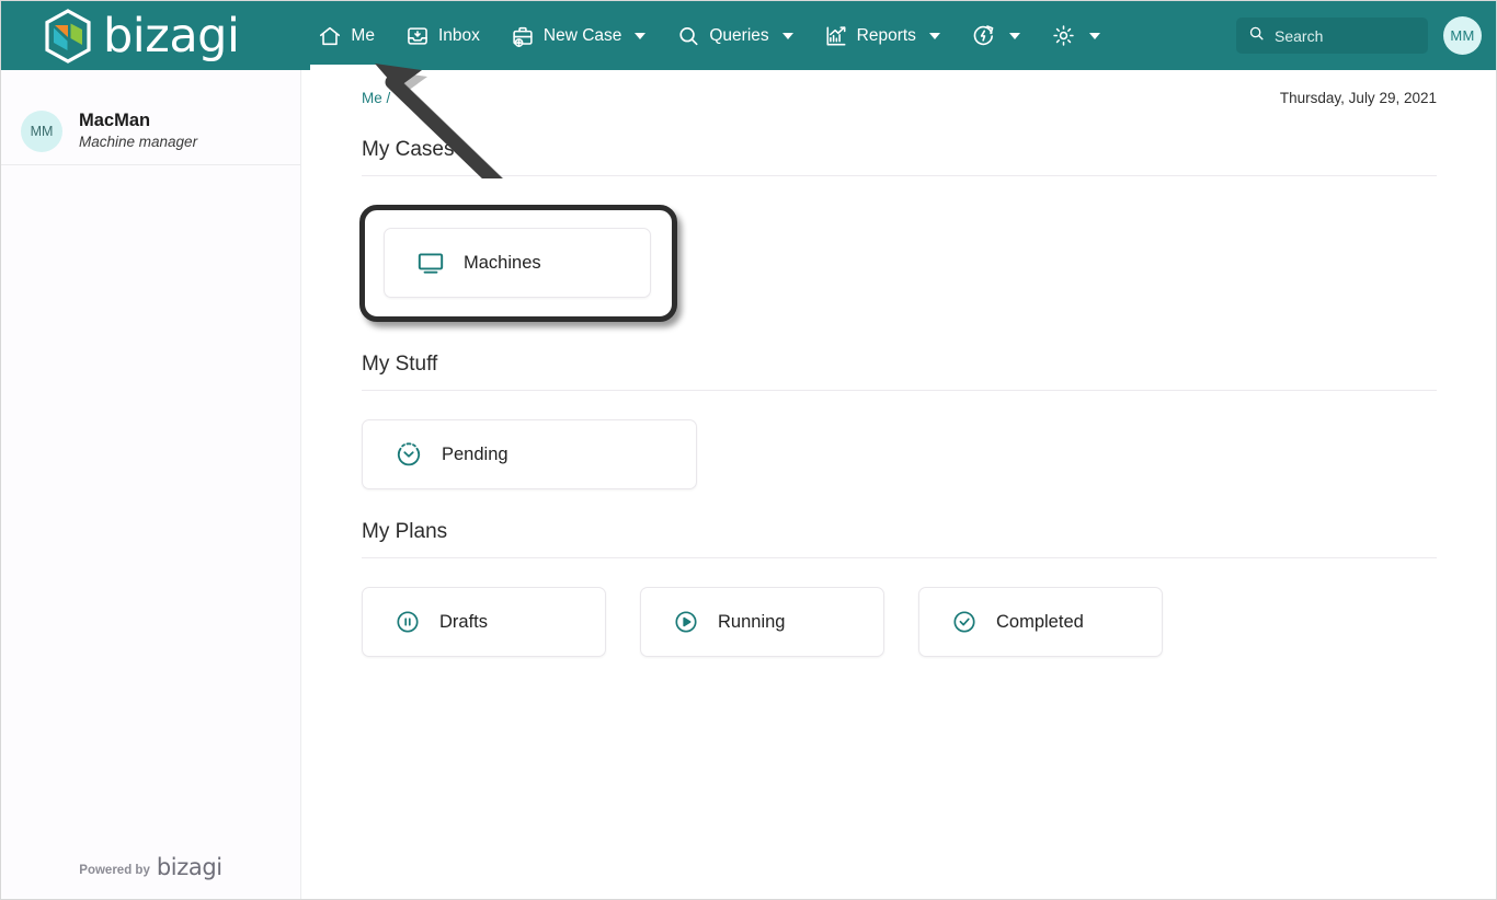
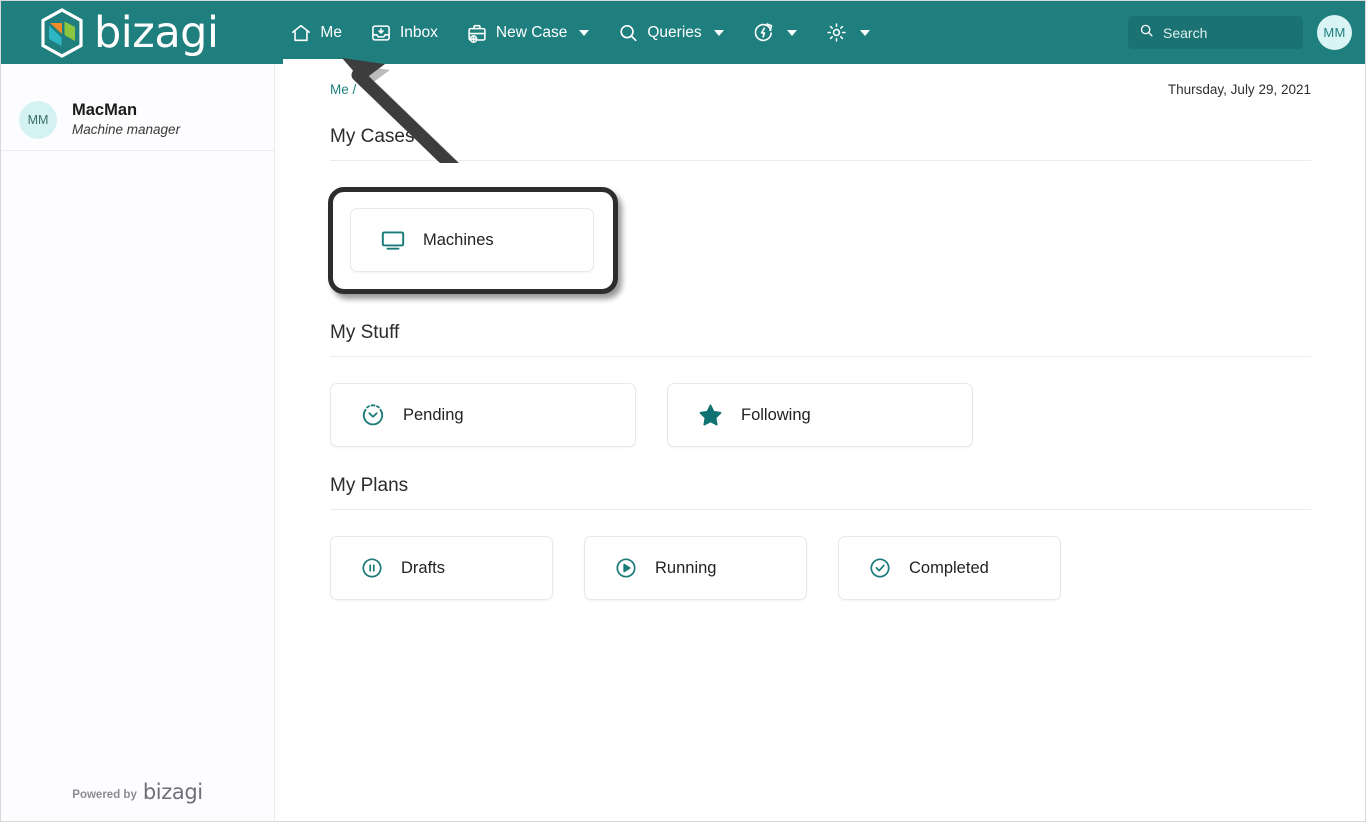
  bizagi
  Me
  Inbox
  New Case
  Queries
- Reports
  Search
  MM
  MM
  MacMan
  Machine manager
  Powered by
  bizagi
  Me /
  Thursday, July 29, 2021
  My Cases
  Machines
  My Stuff
  Pending
+ Following
  My Plans
  Drafts
  Running
  Completed
